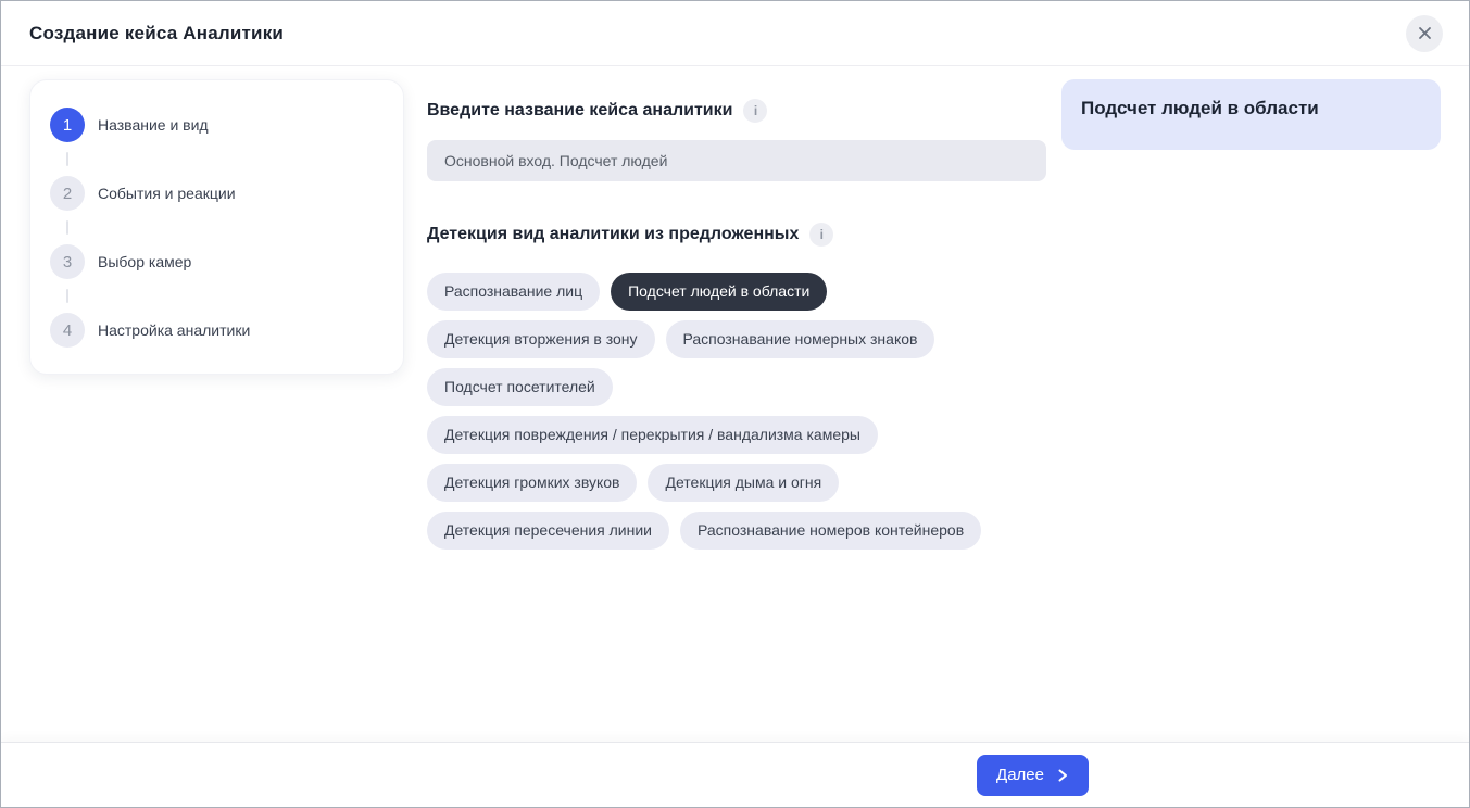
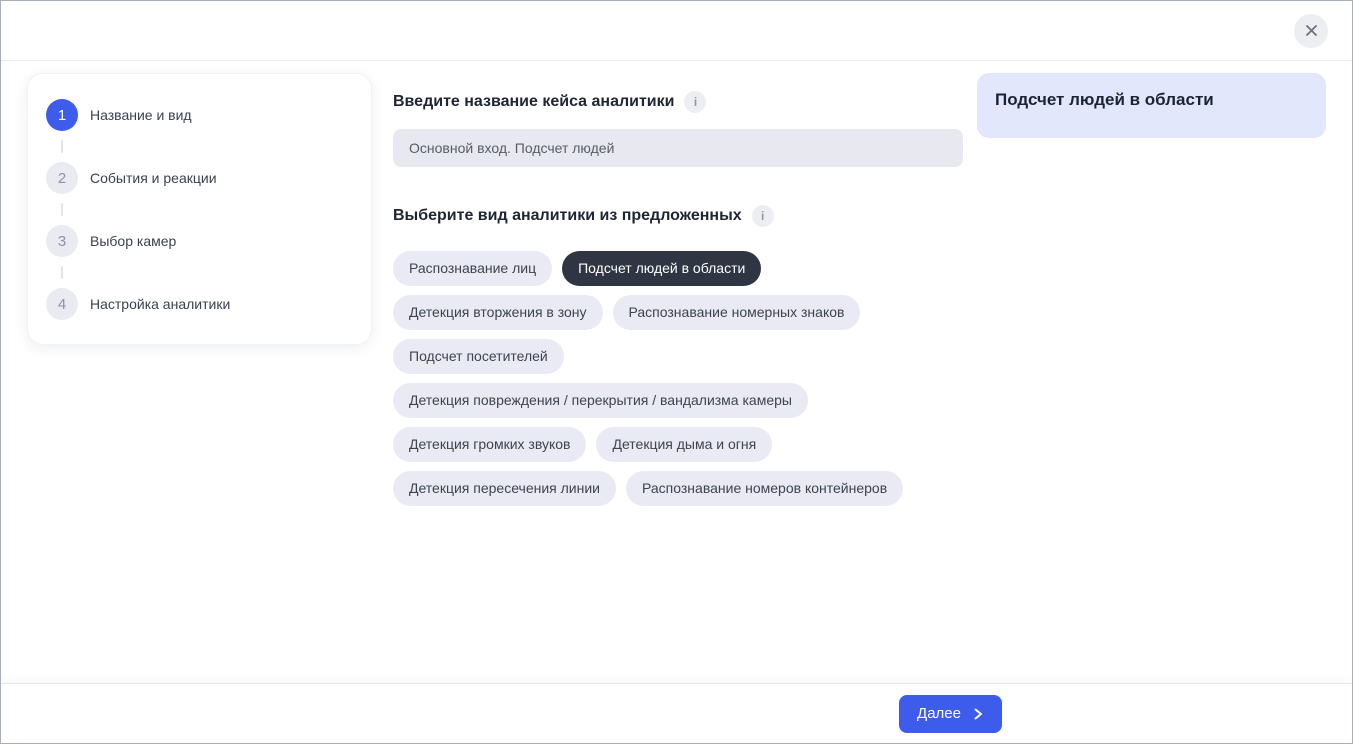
- Создание кейса Аналитики
  1
  Название и вид
  2
  События и реакции
  3
  Выбор камер
  4
  Настройка аналитики
  Введите название кейса аналитики
  i
  Основной вход. Подсчет людей
- Детекция вид аналитики из предложенных
+ Выберите вид аналитики из предложенных
  i
  Распознавание лиц
  Подсчет людей в области
  Детекция вторжения в зону
  Распознавание номерных знаков
  Подсчет посетителей
  Детекция повреждения / перекрытия / вандализма камеры
  Детекция громких звуков
  Детекция дыма и огня
  Детекция пересечения линии
  Распознавание номеров контейнеров
  Подсчет людей в области
  Далее
